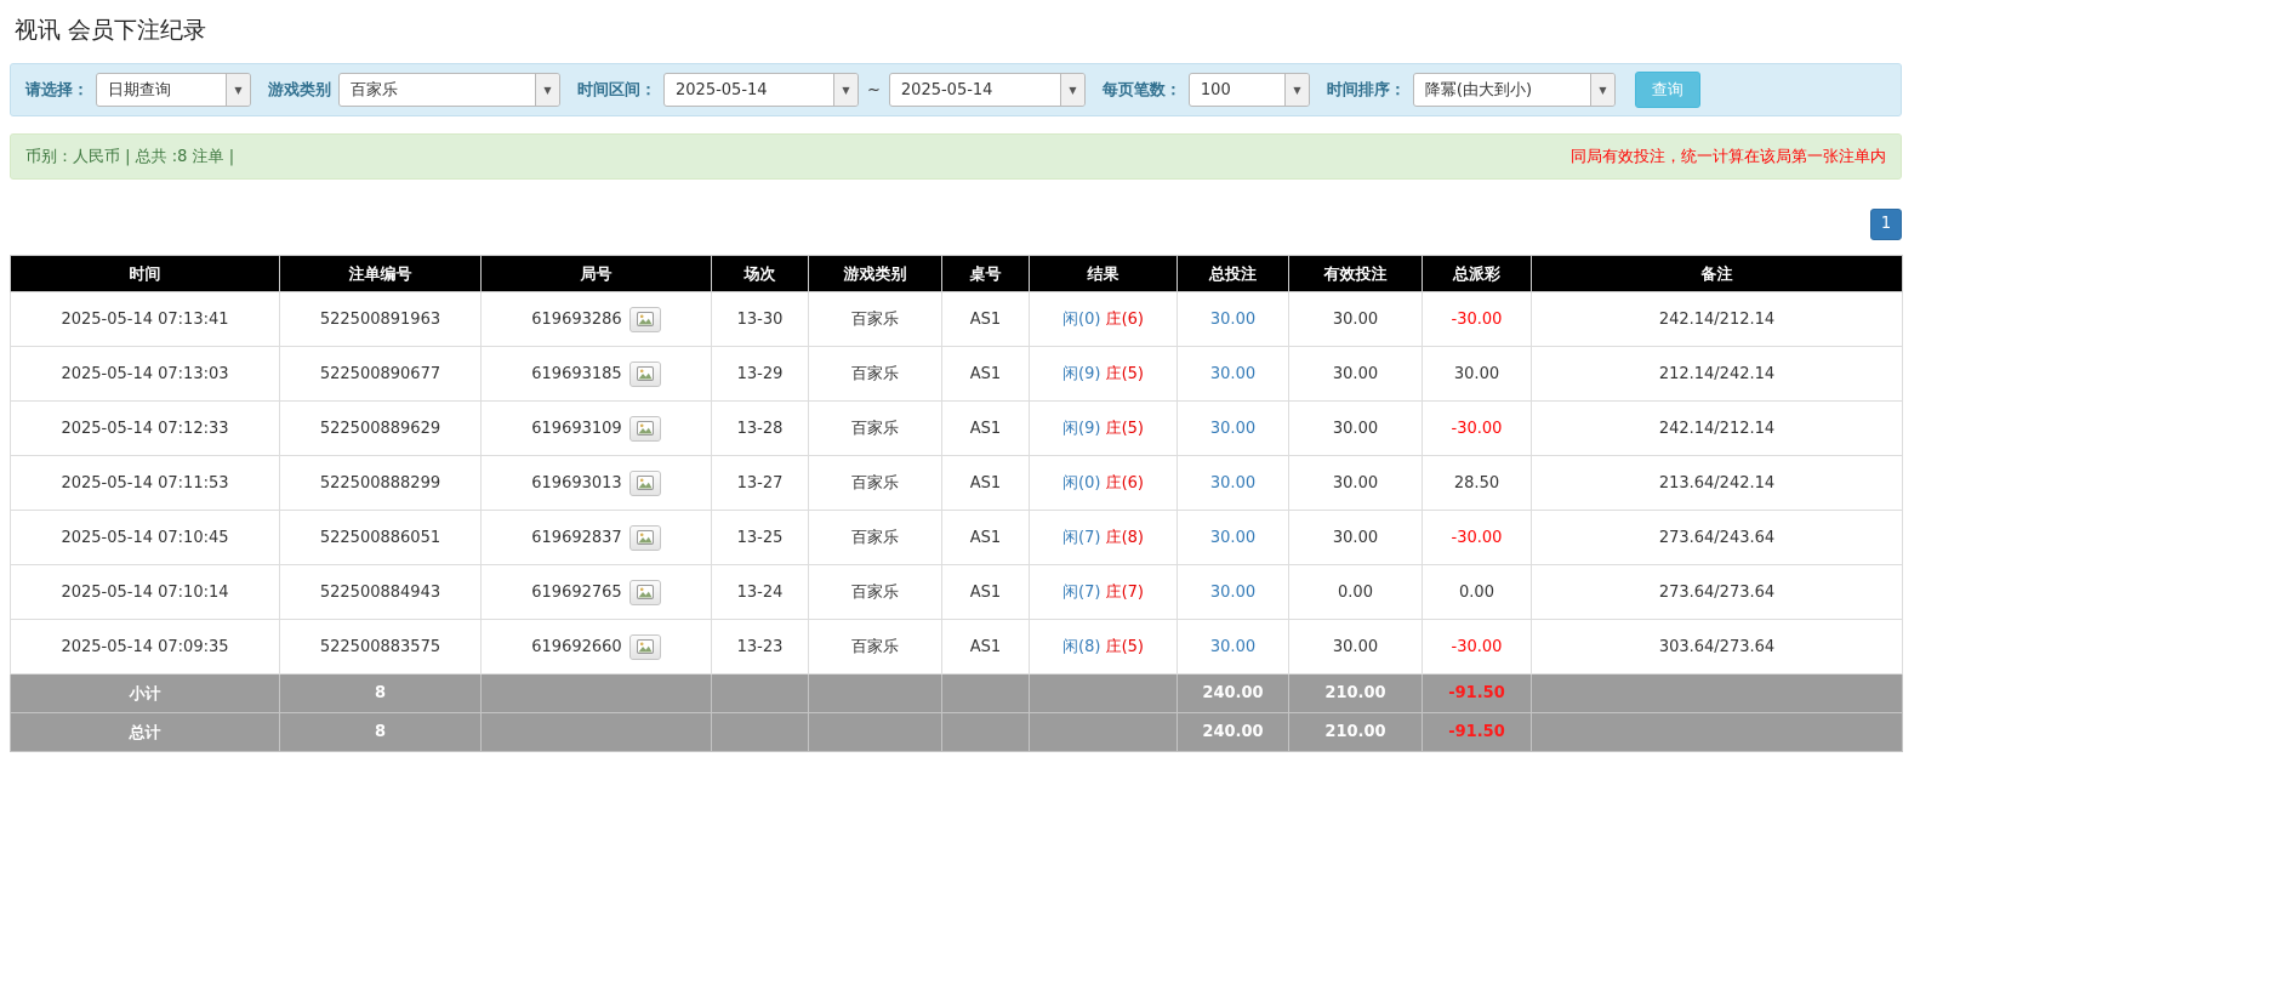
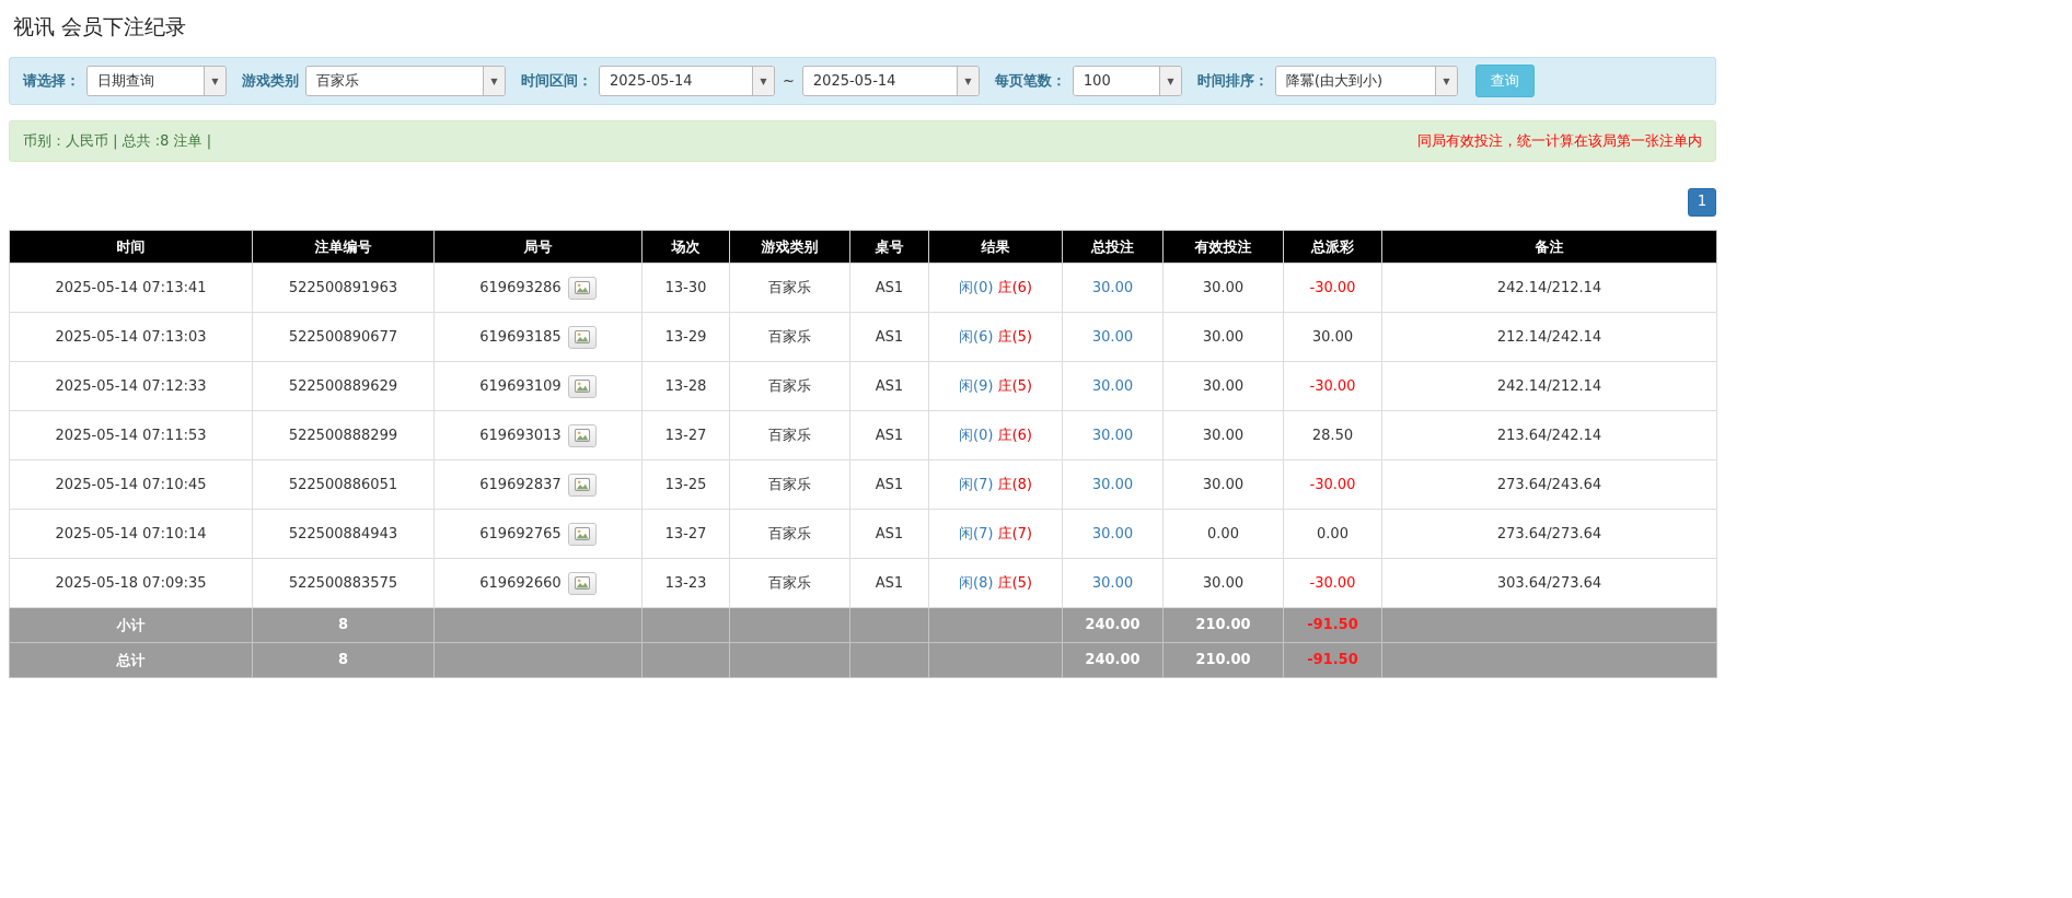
  视讯 会员下注纪录
  请选择：
  日期查询
  ▼
  游戏类别
  百家乐
  ▼
  时间区间：
  2025-05-14
  ▼
  ~
  2025-05-14
  ▼
  每页笔数：
  100
  ▼
  时间排序：
  降冪(由大到小)
  ▼
  查询
  币别：人民币 | 总共 :8 注单 |
  同局有效投注，统一计算在该局第一张注单内
  1
  时间	注单编号	局号	场次	游戏类别	桌号	结果	总投注	有效投注	总派彩	备注
  2025-05-14 07:13:41	522500891963	619693286	13-30	百家乐	AS1	闲(0) 庄(6)	30.00	30.00	-30.00	242.14/212.14
- 2025-05-14 07:13:03	522500890677	619693185	13-29	百家乐	AS1	闲(9) 庄(5)	30.00	30.00	30.00	212.14/242.14
+ 2025-05-14 07:13:03	522500890677	619693185	13-29	百家乐	AS1	闲(6) 庄(5)	30.00	30.00	30.00	212.14/242.14
  2025-05-14 07:12:33	522500889629	619693109	13-28	百家乐	AS1	闲(9) 庄(5)	30.00	30.00	-30.00	242.14/212.14
  2025-05-14 07:11:53	522500888299	619693013	13-27	百家乐	AS1	闲(0) 庄(6)	30.00	30.00	28.50	213.64/242.14
  2025-05-14 07:10:45	522500886051	619692837	13-25	百家乐	AS1	闲(7) 庄(8)	30.00	30.00	-30.00	273.64/243.64
- 2025-05-14 07:10:14	522500884943	619692765	13-24	百家乐	AS1	闲(7) 庄(7)	30.00	0.00	0.00	273.64/273.64
+ 2025-05-14 07:10:14	522500884943	619692765	13-27	百家乐	AS1	闲(7) 庄(7)	30.00	0.00	0.00	273.64/273.64
- 2025-05-14 07:09:35	522500883575	619692660	13-23	百家乐	AS1	闲(8) 庄(5)	30.00	30.00	-30.00	303.64/273.64
+ 2025-05-18 07:09:35	522500883575	619692660	13-23	百家乐	AS1	闲(8) 庄(5)	30.00	30.00	-30.00	303.64/273.64
  小计	8						240.00	210.00	-91.50
  总计	8						240.00	210.00	-91.50
